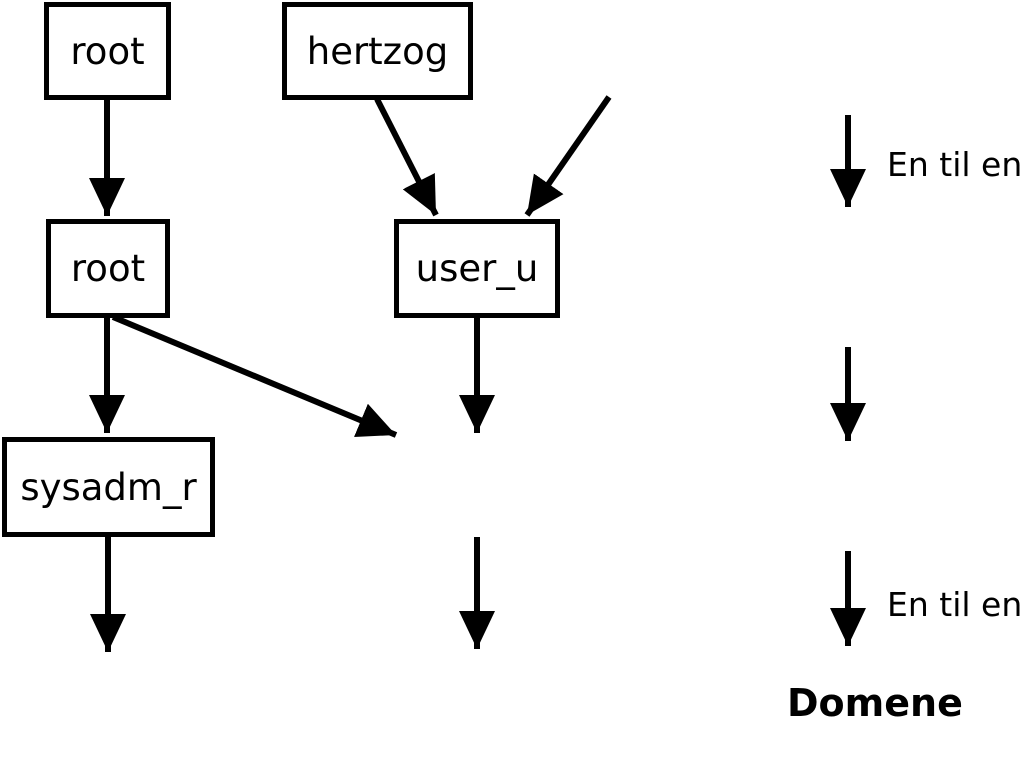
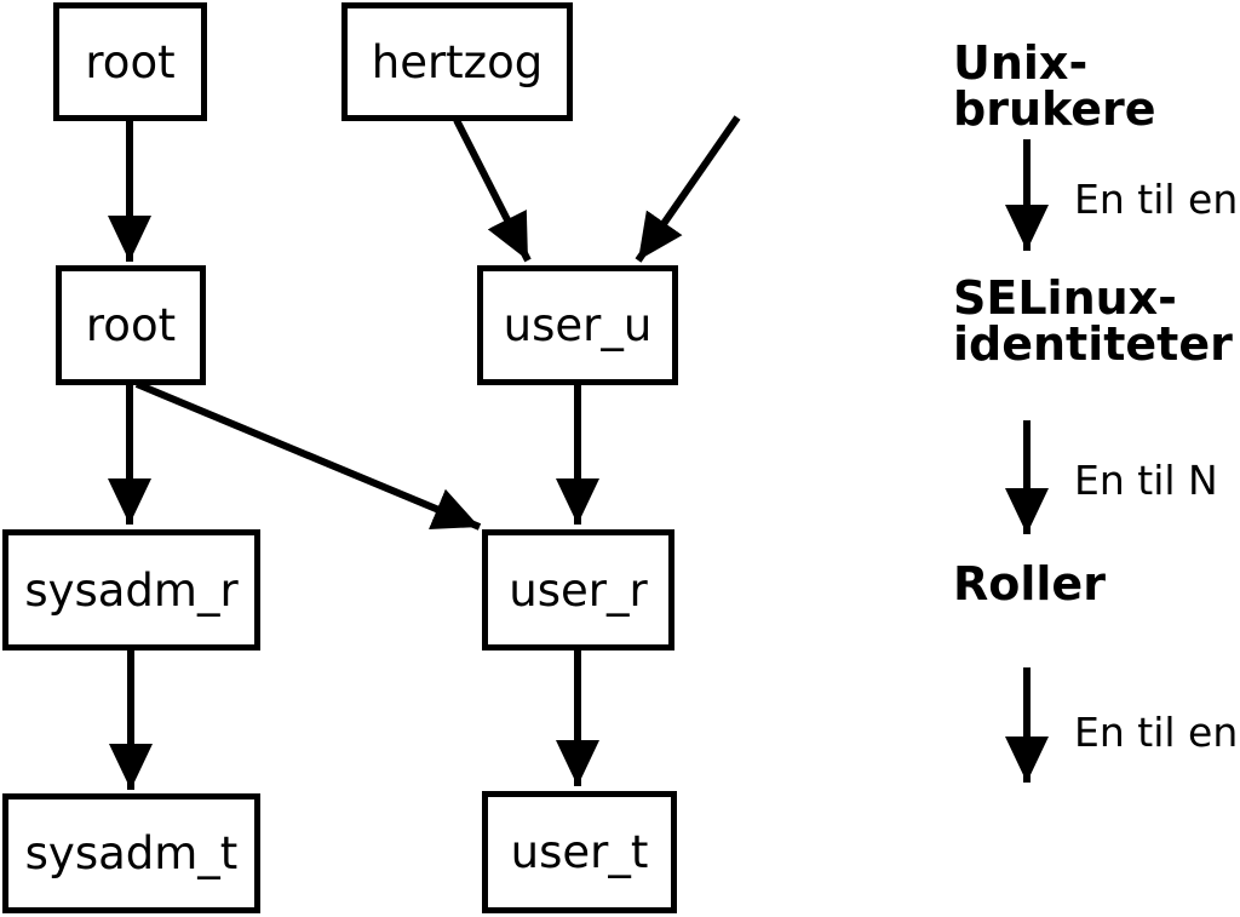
  root
  hertzog
  root
  user_u
  sysadm_r
+ user_r
+ sysadm_t
+ user_t
+ Unix-brukere
  En til en
+ SELinux-
+ identiteter
+ En til N
+ Roller
  En til en
- Domene
